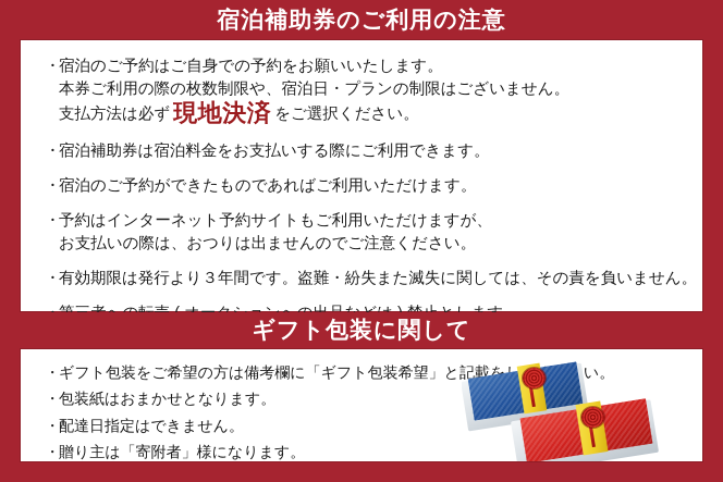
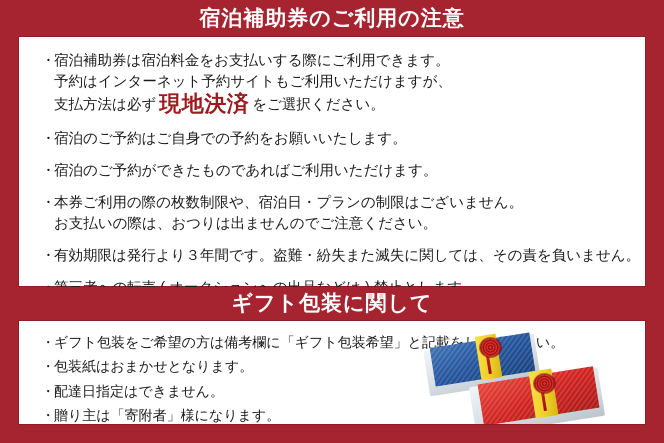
  宿泊補助券のご利用の注意
- ・宿泊のご予約はご自身での予約をお願いいたします。
+ ・宿泊補助券は宿泊料金をお支払いする際にご利用できます。
- 本券ご利用の際の枚数制限や、宿泊日・プランの制限はございません。
+ 予約はインターネット予約サイトもご利用いただけますが、
  支払方法は必ず 現地決済 をご選択ください。
- ・宿泊補助券は宿泊料金をお支払いする際にご利用できます。
+ ・宿泊のご予約はご自身での予約をお願いいたします。
  ・宿泊のご予約ができたものであればご利用いただけます。
- ・予約はインターネット予約サイトもご利用いただけますが、
+ ・本券ご利用の際の枚数制限や、宿泊日・プランの制限はございません。
  お支払いの際は、おつりは出ませんのでご注意ください。
  ・有効期限は発行より３年間です。盗難・紛失また滅失に関しては、その責を負いません。
  ギフト包装に関して
  ・ギフト包装をご希望の方は備考欄に「ギフト包装希望」と記載をい。
  ・包装紙はおまかせとなります。
  ・配達日指定はできません。
  ・贈り主は「寄附者」様になります。
